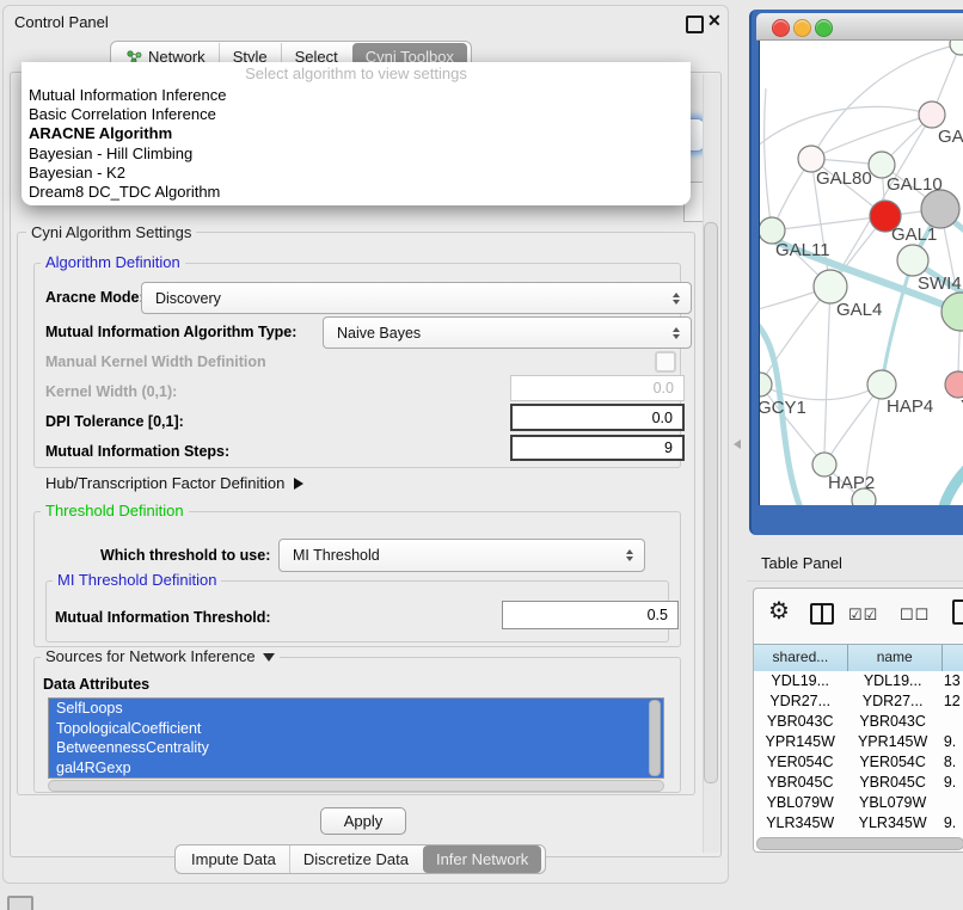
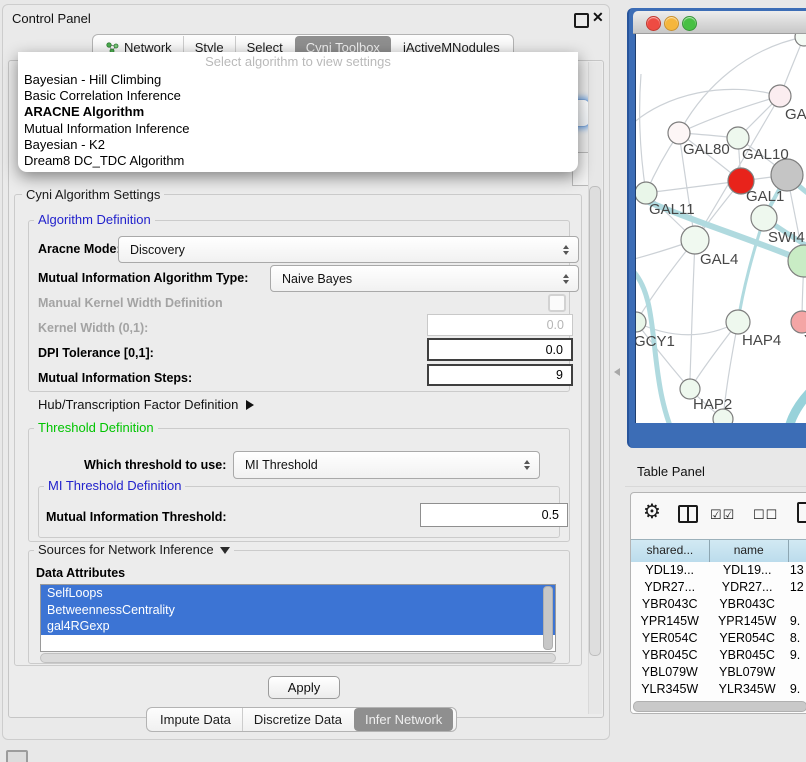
  Control Panel
  ✕
  Network
  Style
  Select
  Cyni Toolbox
+ jActiveMNodules
  Cyni Algorithm Settings
  Algorithm Definition
  Aracne Mode
  Discovery
  Mutual Information Algorithm Type:
  Naive Bayes
  Manual Kernel Width Definition
  Kernel Width (0,1):
  0.0
  DPI Tolerance [0,1]:
  0.0
  Mutual Information Steps:
  9
  Hub/Transcription Factor Definition
  Threshold Definition
  Which threshold to use:
  MI Threshold
  MI Threshold Definition
  Mutual Information Threshold:
  0.5
  Sources for Network Inference
  Data Attributes
  SelfLoops
- TopologicalCoefficient
  BetweennessCentrality
  gal4RGexp
  Apply
  Impute Data
  Discretize Data
  Infer Network
  Select algorithm to view settings
- Mutual Information Inference
+ Bayesian - Hill Climbing
  Basic Correlation Inference
  ARACNE Algorithm
- Bayesian - Hill Climbing
+ Mutual Information Inference
  Bayesian - K2
  Dream8 DC_TDC Algorithm
  GAL80
  GAL10
  GAL1
  GAL11
  SWI4
  GAL4
  GCY1
  HAP4
  HAP2
  Table Panel
  ⚙
  ☑☑
  ☐☐
  shared...
  name
  YDL19...
  YDL19...
  13
  YDR27...
  YDR27...
  12
  YBR043C
  YBR043C
  YPR145W
  YPR145W
  9.
  YER054C
  YER054C
  8.
  YBR045C
  YBR045C
  9.
  YBL079W
  YBL079W
  YLR345W
  YLR345W
  9.
